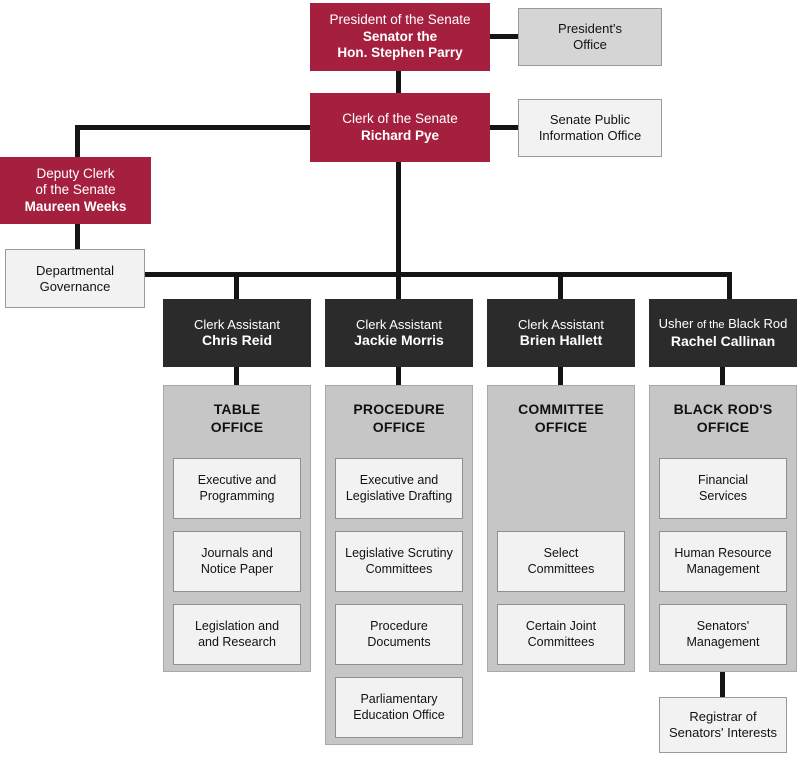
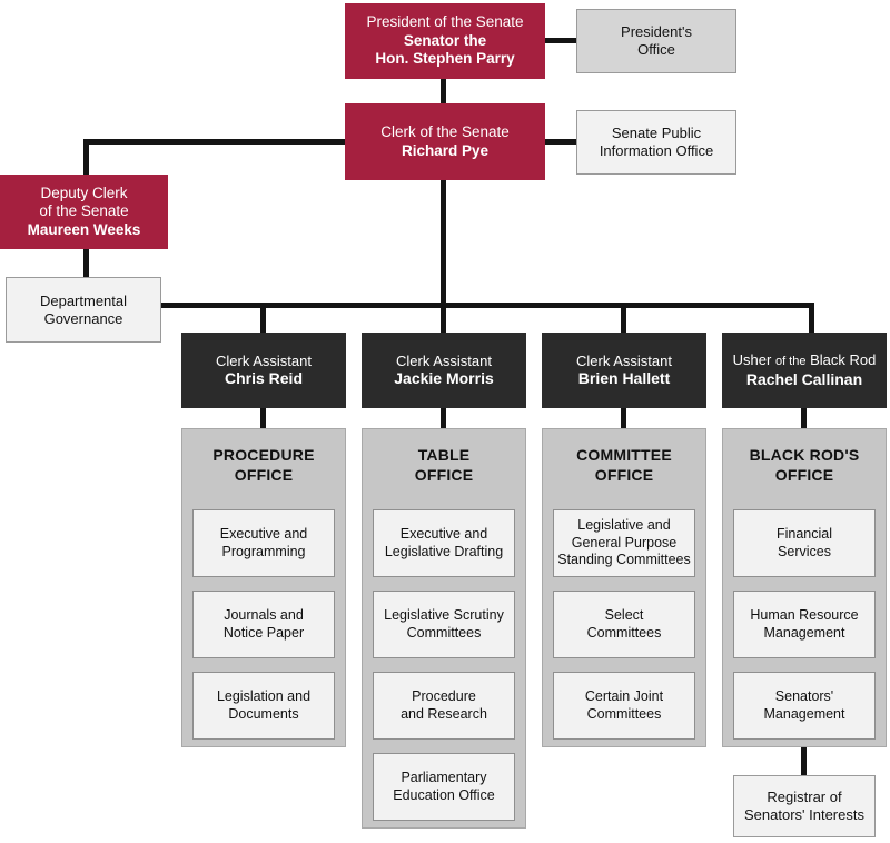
  President of the Senate
  Senator the
  Hon. Stephen Parry
  President's
  Office
  Clerk of the Senate
  Richard Pye
  Senate Public
  Information Office
  Deputy Clerk
  of the Senate
  Maureen Weeks
  Departmental
  Governance
  Clerk Assistant
  Chris Reid
- TABLE
+ PROCEDURE
  OFFICE
  Executive and
  Programming
  Journals and
  Notice Paper
  Legislation and
- and Research
+ Documents
  Clerk Assistant
  Jackie Morris
- PROCEDURE
+ TABLE
  OFFICE
  Executive and
  Legislative Drafting
  Legislative Scrutiny
  Committees
  Procedure
- Documents
+ and Research
  Parliamentary
  Education Office
  Clerk Assistant
  Brien Hallett
  COMMITTEE
  OFFICE
+ Legislative and
+ General Purpose
+ Standing Committees
  Select
  Committees
  Certain Joint
  Committees
  Usher of the Black Rod
  Rachel Callinan
  BLACK ROD'S
  OFFICE
  Financial
  Services
  Human Resource
  Management
  Senators'
  Management
  Registrar of
  Senators' Interests
